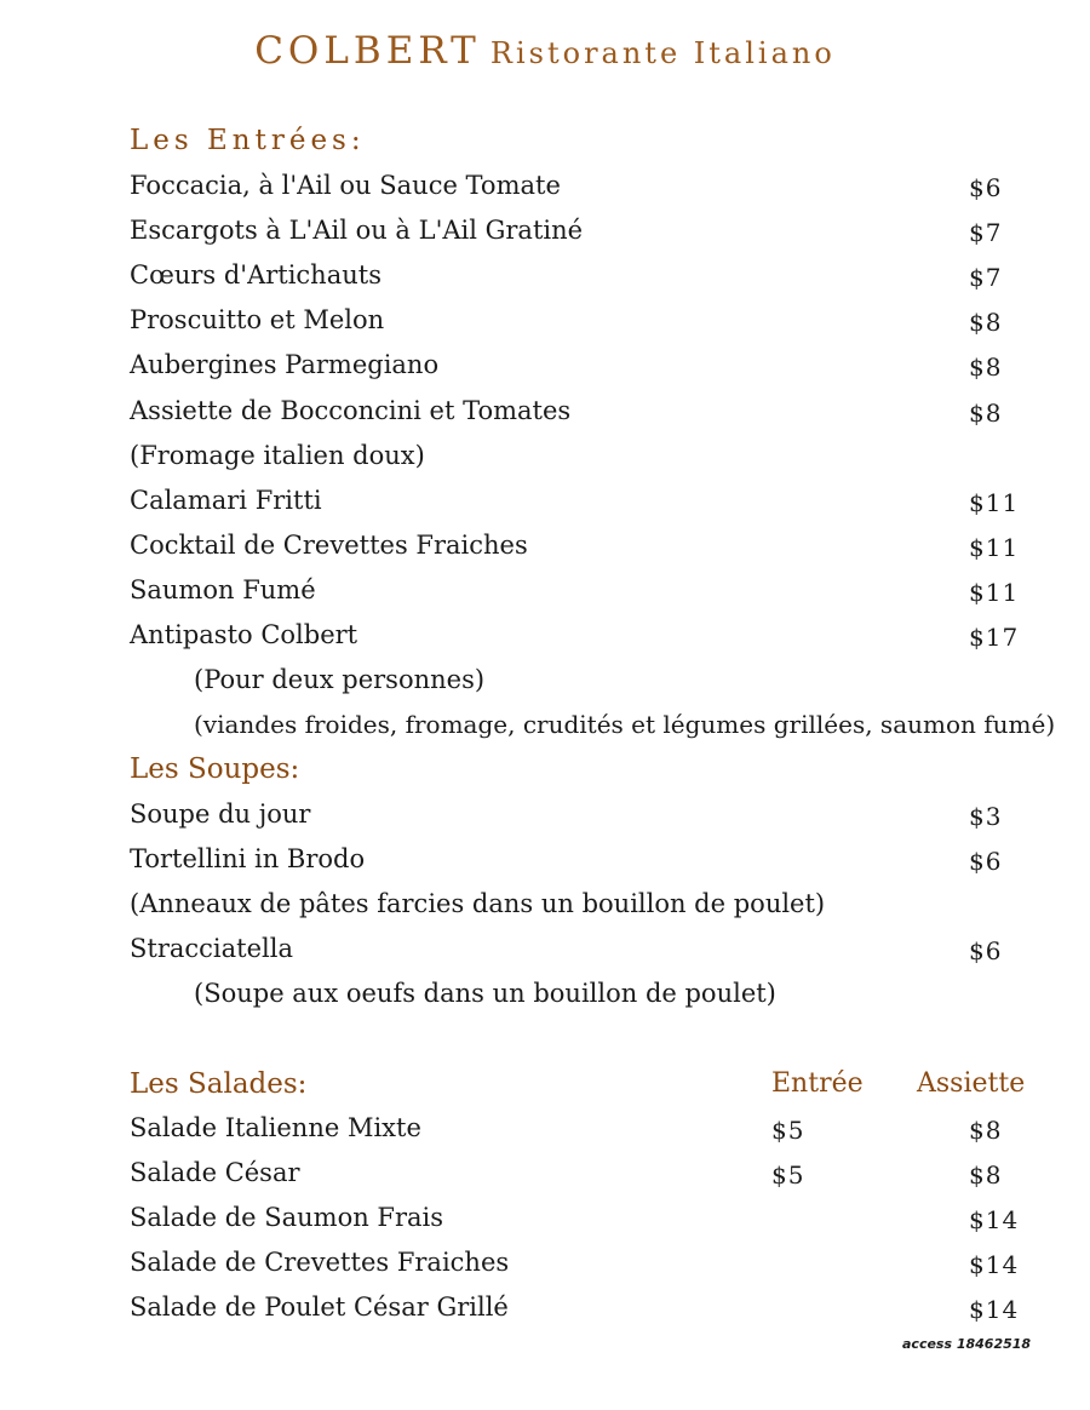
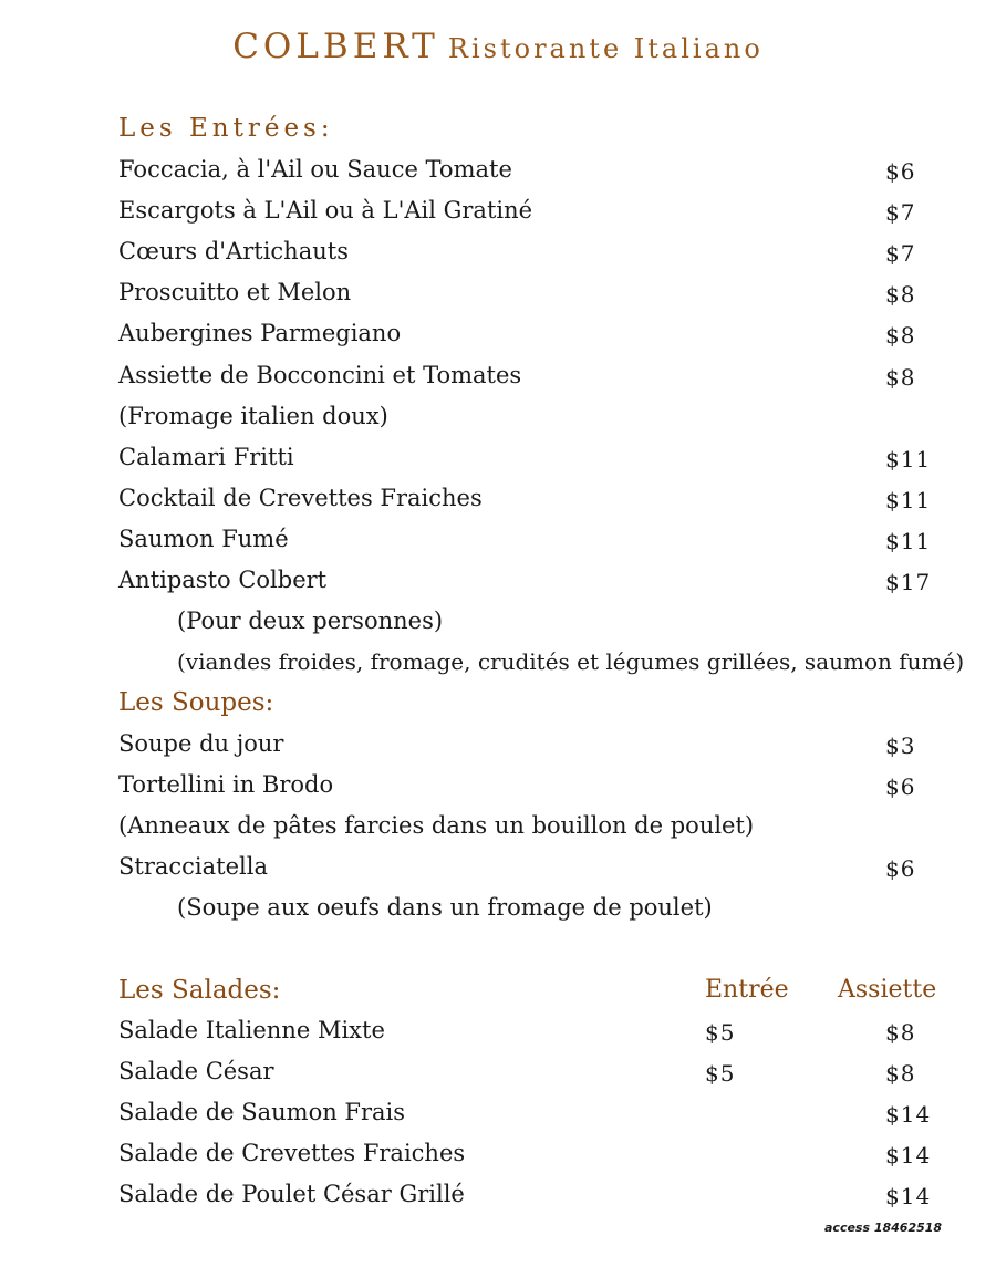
  COLBERT Ristorante Italiano
  Les Entrées:
  Foccacia, à l'Ail ou Sauce Tomate
  $6
  Escargots à L'Ail ou à L'Ail Gratiné
  $7
  Cœurs d'Artichauts
  $7
  Proscuitto et Melon
  $8
  Aubergines Parmegiano
  $8
  Assiette de Bocconcini et Tomates
  $8
  (Fromage italien doux)
  Calamari Fritti
  $11
  Cocktail de Crevettes Fraiches
  $11
  Saumon Fumé
  $11
  Antipasto Colbert
  $17
  (Pour deux personnes)
  (viandes froides, fromage, crudités et légumes grillées, saumon fumé)
  Les Soupes:
  Soupe du jour
  $3
  Tortellini in Brodo
  $6
  (Anneaux de pâtes farcies dans un bouillon de poulet)
  Stracciatella
  $6
- (Soupe aux oeufs dans un bouillon de poulet)
+ (Soupe aux oeufs dans un fromage de poulet)
  Les Salades:
  Entrée
  Assiette
  Salade Italienne Mixte
  $5
  $8
  Salade César
  $5
  $8
  Salade de Saumon Frais
  $14
  Salade de Crevettes Fraiches
  $14
  Salade de Poulet César Grillé
  $14
  access 18462518
